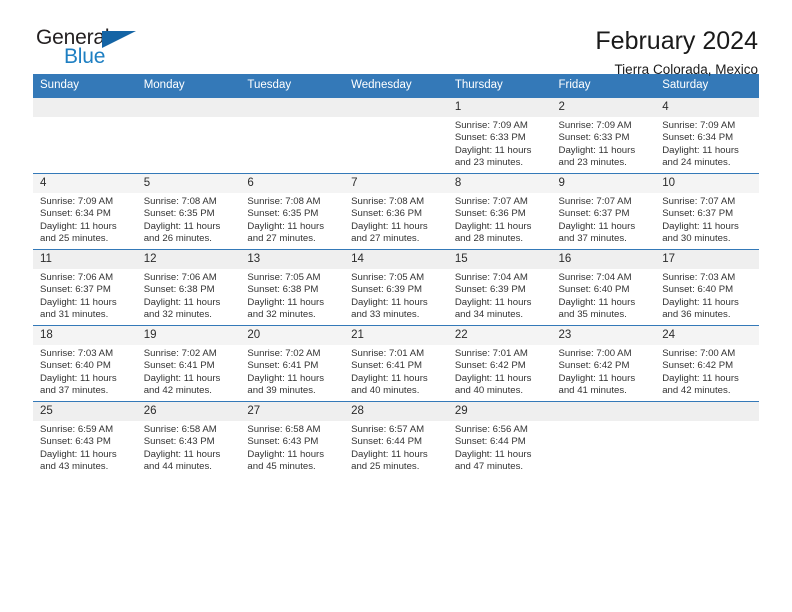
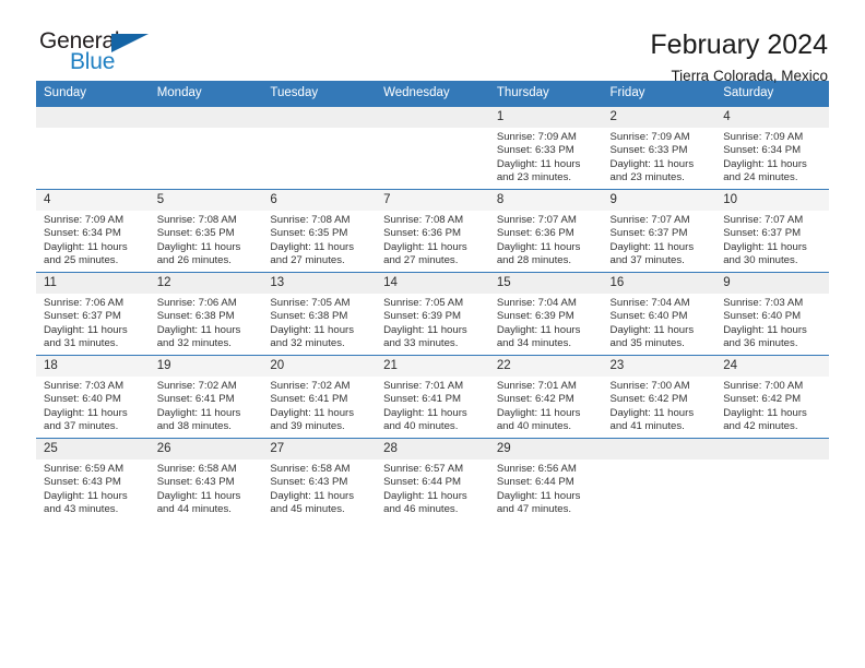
  General
  Blue
  February 2024
  Tierra Colorada, Mexico
  Sunday	Monday	Tuesday	Wednesday	Thursday	Friday	Saturday
  				1Sunrise: 7:09 AMSunset: 6:33 PMDaylight: 11 hoursand 23 minutes.	2Sunrise: 7:09 AMSunset: 6:33 PMDaylight: 11 hoursand 23 minutes.	4Sunrise: 7:09 AMSunset: 6:34 PMDaylight: 11 hoursand 24 minutes.
  4Sunrise: 7:09 AMSunset: 6:34 PMDaylight: 11 hoursand 25 minutes.	5Sunrise: 7:08 AMSunset: 6:35 PMDaylight: 11 hoursand 26 minutes.	6Sunrise: 7:08 AMSunset: 6:35 PMDaylight: 11 hoursand 27 minutes.	7Sunrise: 7:08 AMSunset: 6:36 PMDaylight: 11 hoursand 27 minutes.	8Sunrise: 7:07 AMSunset: 6:36 PMDaylight: 11 hoursand 28 minutes.	9Sunrise: 7:07 AMSunset: 6:37 PMDaylight: 11 hoursand 37 minutes.	10Sunrise: 7:07 AMSunset: 6:37 PMDaylight: 11 hoursand 30 minutes.
- 11Sunrise: 7:06 AMSunset: 6:37 PMDaylight: 11 hoursand 31 minutes.	12Sunrise: 7:06 AMSunset: 6:38 PMDaylight: 11 hoursand 32 minutes.	13Sunrise: 7:05 AMSunset: 6:38 PMDaylight: 11 hoursand 32 minutes.	14Sunrise: 7:05 AMSunset: 6:39 PMDaylight: 11 hoursand 33 minutes.	15Sunrise: 7:04 AMSunset: 6:39 PMDaylight: 11 hoursand 34 minutes.	16Sunrise: 7:04 AMSunset: 6:40 PMDaylight: 11 hoursand 35 minutes.	17Sunrise: 7:03 AMSunset: 6:40 PMDaylight: 11 hoursand 36 minutes.
+ 11Sunrise: 7:06 AMSunset: 6:37 PMDaylight: 11 hoursand 31 minutes.	12Sunrise: 7:06 AMSunset: 6:38 PMDaylight: 11 hoursand 32 minutes.	13Sunrise: 7:05 AMSunset: 6:38 PMDaylight: 11 hoursand 32 minutes.	14Sunrise: 7:05 AMSunset: 6:39 PMDaylight: 11 hoursand 33 minutes.	15Sunrise: 7:04 AMSunset: 6:39 PMDaylight: 11 hoursand 34 minutes.	16Sunrise: 7:04 AMSunset: 6:40 PMDaylight: 11 hoursand 35 minutes.	9Sunrise: 7:03 AMSunset: 6:40 PMDaylight: 11 hoursand 36 minutes.
- 18Sunrise: 7:03 AMSunset: 6:40 PMDaylight: 11 hoursand 37 minutes.	19Sunrise: 7:02 AMSunset: 6:41 PMDaylight: 11 hoursand 42 minutes.	20Sunrise: 7:02 AMSunset: 6:41 PMDaylight: 11 hoursand 39 minutes.	21Sunrise: 7:01 AMSunset: 6:41 PMDaylight: 11 hoursand 40 minutes.	22Sunrise: 7:01 AMSunset: 6:42 PMDaylight: 11 hoursand 40 minutes.	23Sunrise: 7:00 AMSunset: 6:42 PMDaylight: 11 hoursand 41 minutes.	24Sunrise: 7:00 AMSunset: 6:42 PMDaylight: 11 hoursand 42 minutes.
+ 18Sunrise: 7:03 AMSunset: 6:40 PMDaylight: 11 hoursand 37 minutes.	19Sunrise: 7:02 AMSunset: 6:41 PMDaylight: 11 hoursand 38 minutes.	20Sunrise: 7:02 AMSunset: 6:41 PMDaylight: 11 hoursand 39 minutes.	21Sunrise: 7:01 AMSunset: 6:41 PMDaylight: 11 hoursand 40 minutes.	22Sunrise: 7:01 AMSunset: 6:42 PMDaylight: 11 hoursand 40 minutes.	23Sunrise: 7:00 AMSunset: 6:42 PMDaylight: 11 hoursand 41 minutes.	24Sunrise: 7:00 AMSunset: 6:42 PMDaylight: 11 hoursand 42 minutes.
- 25Sunrise: 6:59 AMSunset: 6:43 PMDaylight: 11 hoursand 43 minutes.	26Sunrise: 6:58 AMSunset: 6:43 PMDaylight: 11 hoursand 44 minutes.	27Sunrise: 6:58 AMSunset: 6:43 PMDaylight: 11 hoursand 45 minutes.	28Sunrise: 6:57 AMSunset: 6:44 PMDaylight: 11 hoursand 25 minutes.	29Sunrise: 6:56 AMSunset: 6:44 PMDaylight: 11 hoursand 47 minutes.
+ 25Sunrise: 6:59 AMSunset: 6:43 PMDaylight: 11 hoursand 43 minutes.	26Sunrise: 6:58 AMSunset: 6:43 PMDaylight: 11 hoursand 44 minutes.	27Sunrise: 6:58 AMSunset: 6:43 PMDaylight: 11 hoursand 45 minutes.	28Sunrise: 6:57 AMSunset: 6:44 PMDaylight: 11 hoursand 46 minutes.	29Sunrise: 6:56 AMSunset: 6:44 PMDaylight: 11 hoursand 47 minutes.
